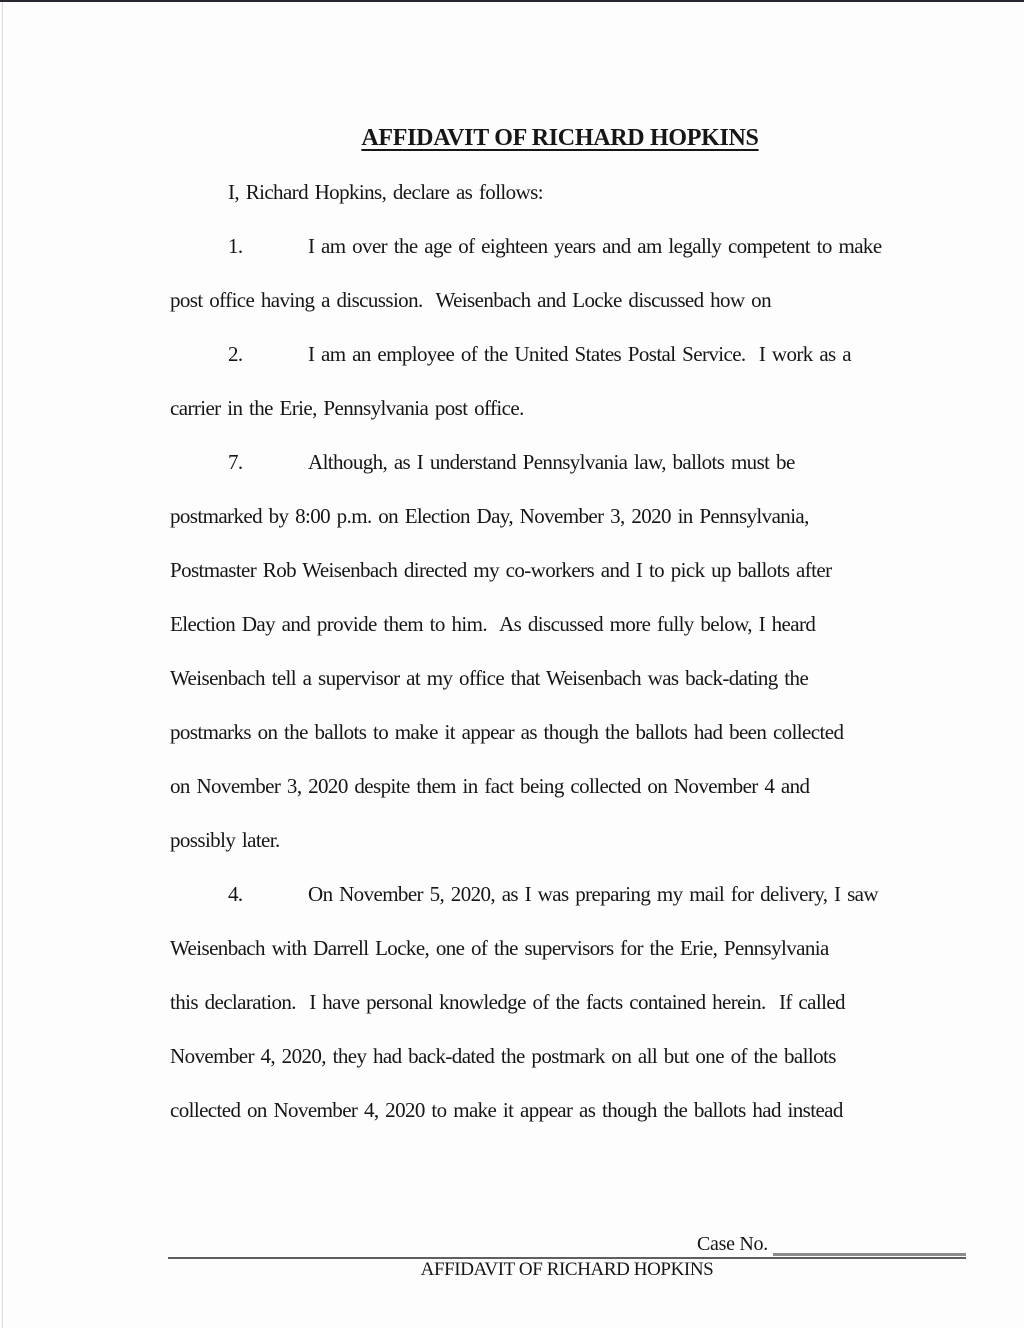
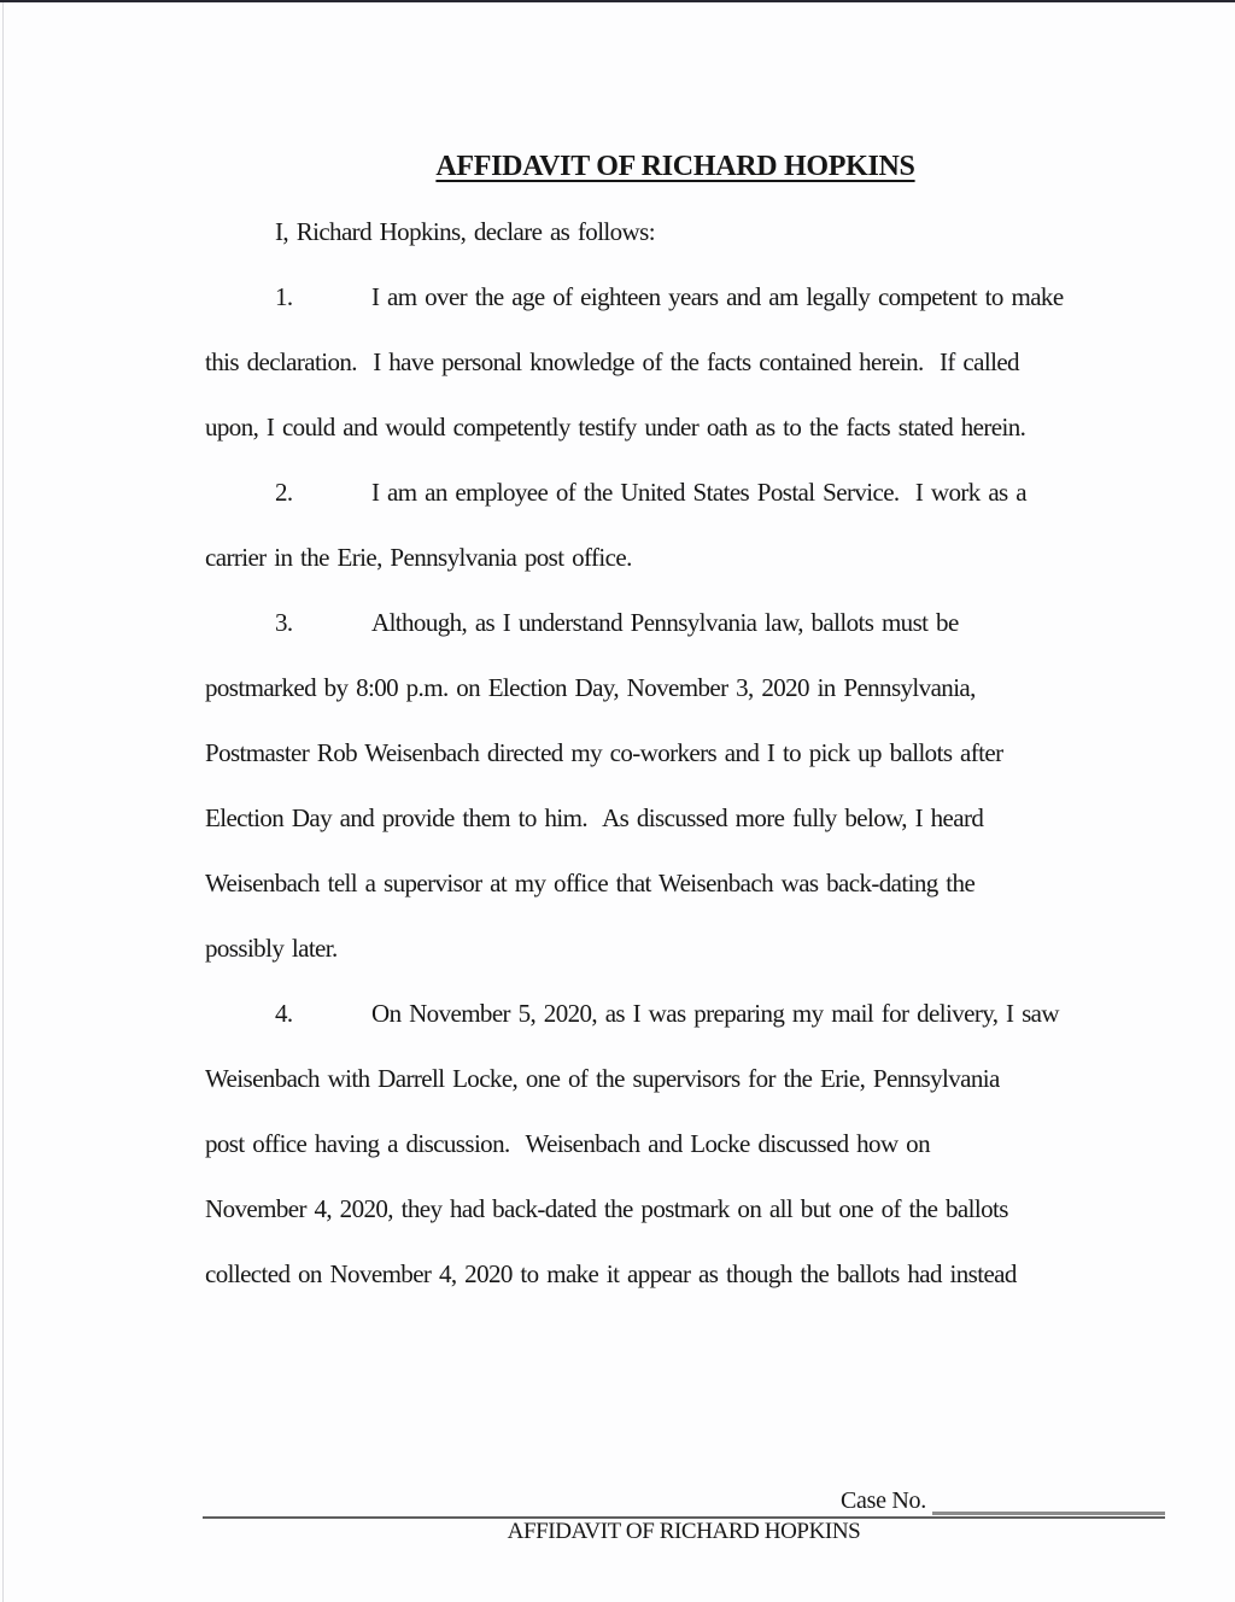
  AFFIDAVIT OF RICHARD HOPKINS
  I, Richard Hopkins, declare as follows:
  1. I am over the age of eighteen years and am legally competent to make
- post office having a discussion. Weisenbach and Locke discussed how on
+ this declaration. I have personal knowledge of the facts contained herein. If called
+ upon, I could and would competently testify under oath as to the facts stated herein.
  2. I am an employee of the United States Postal Service. I work as a
  carrier in the Erie, Pennsylvania post office.
- 7. Although, as I understand Pennsylvania law, ballots must be
+ 3. Although, as I understand Pennsylvania law, ballots must be
  postmarked by 8:00 p.m. on Election Day, November 3, 2020 in Pennsylvania,
  Postmaster Rob Weisenbach directed my co-workers and I to pick up ballots after
  Election Day and provide them to him. As discussed more fully below, I heard
  Weisenbach tell a supervisor at my office that Weisenbach was back-dating the
- postmarks on the ballots to make it appear as though the ballots had been collected
- on November 3, 2020 despite them in fact being collected on November 4 and
  possibly later.
  4. On November 5, 2020, as I was preparing my mail for delivery, I saw
  Weisenbach with Darrell Locke, one of the supervisors for the Erie, Pennsylvania
- this declaration. I have personal knowledge of the facts contained herein. If called
+ post office having a discussion. Weisenbach and Locke discussed how on
  November 4, 2020, they had back-dated the postmark on all but one of the ballots
  collected on November 4, 2020 to make it appear as though the ballots had instead
  Case No.
  AFFIDAVIT OF RICHARD HOPKINS
